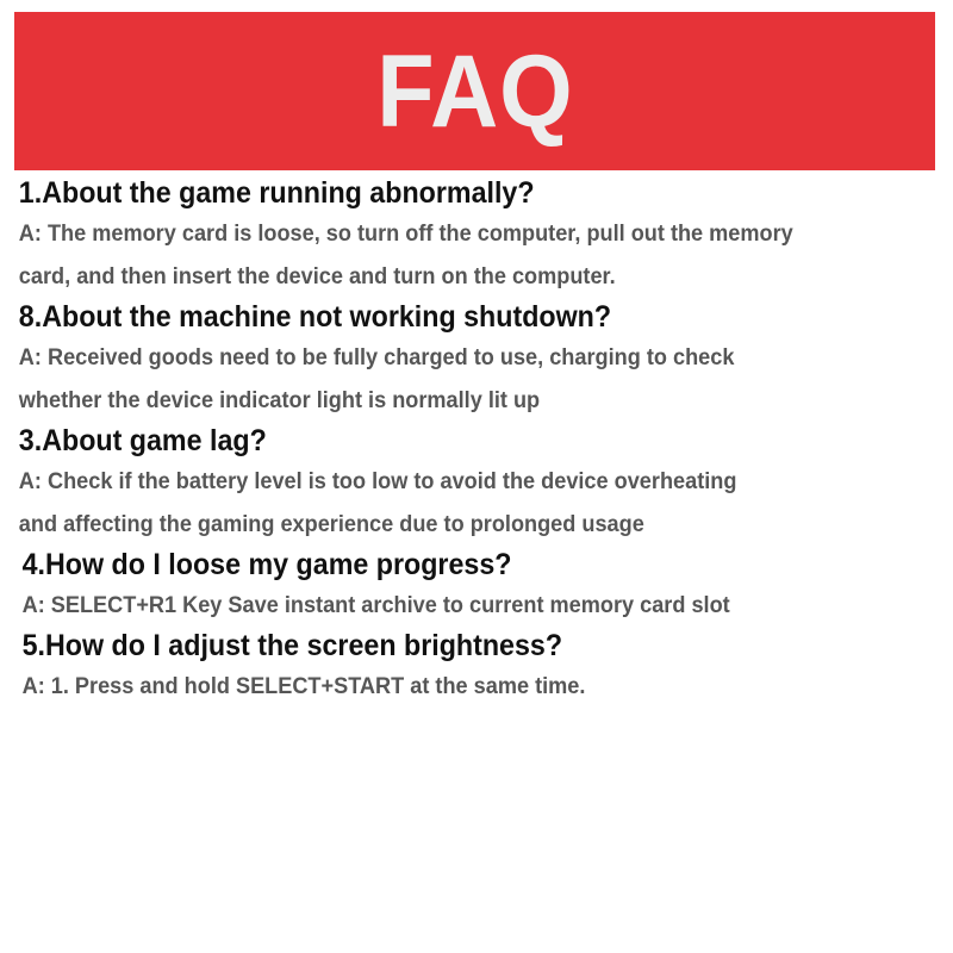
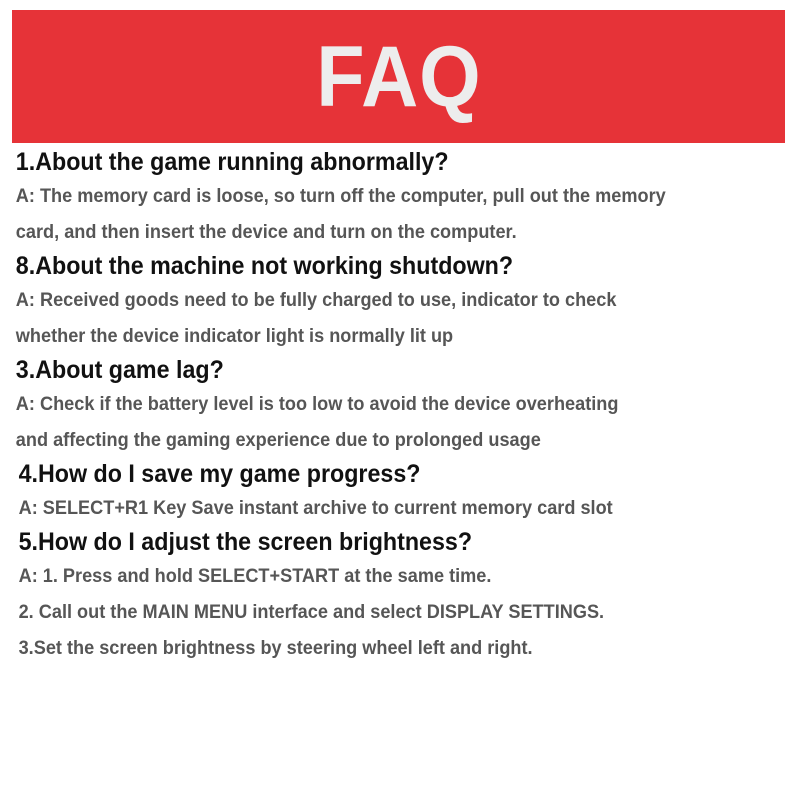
  FAQ
  1.About the game running abnormally?
  A: The memory card is loose, so turn off the computer, pull out the memory
  card, and then insert the device and turn on the computer.
  8.About the machine not working shutdown?
- A: Received goods need to be fully charged to use, charging to check
+ A: Received goods need to be fully charged to use, indicator to check
  whether the device indicator light is normally lit up
  3.About game lag?
  A: Check if the battery level is too low to avoid the device overheating
  and affecting the gaming experience due to prolonged usage
- 4.How do I loose my game progress?
+ 4.How do I save my game progress?
  A: SELECT+R1 Key Save instant archive to current memory card slot
  5.How do I adjust the screen brightness?
  A: 1. Press and hold SELECT+START at the same time.
+ 2. Call out the MAIN MENU interface and select DISPLAY SETTINGS.
+ 3.Set the screen brightness by steering wheel left and right.
